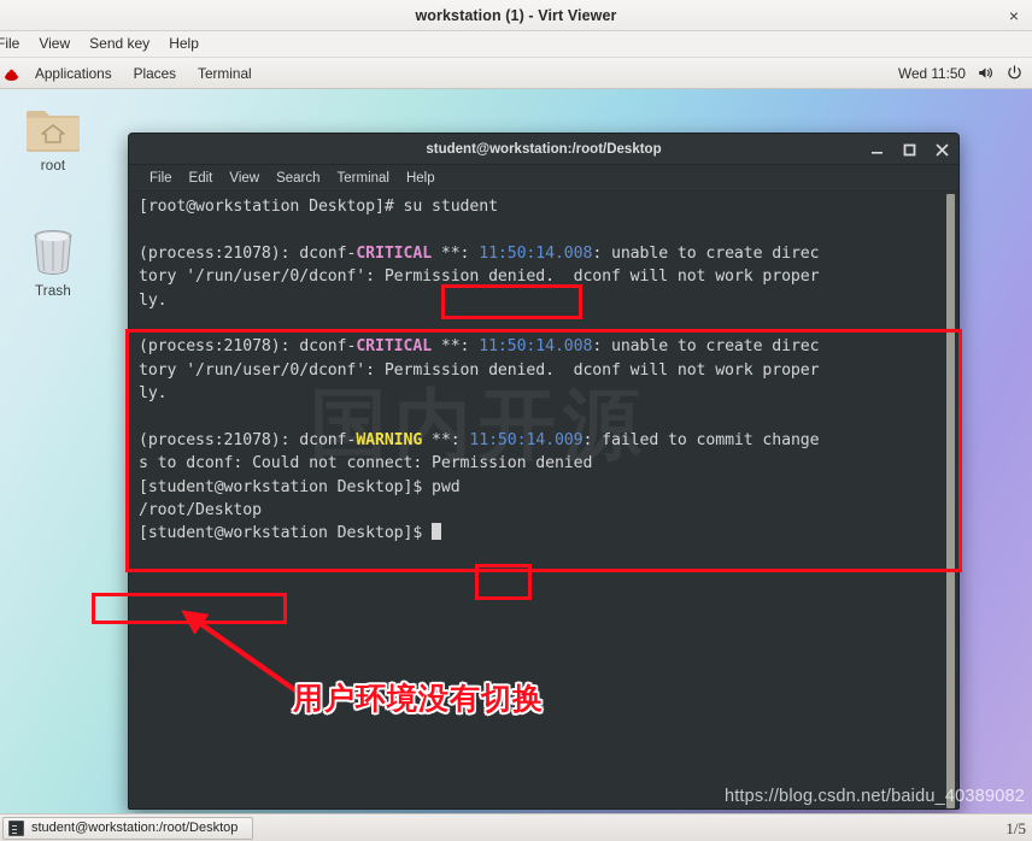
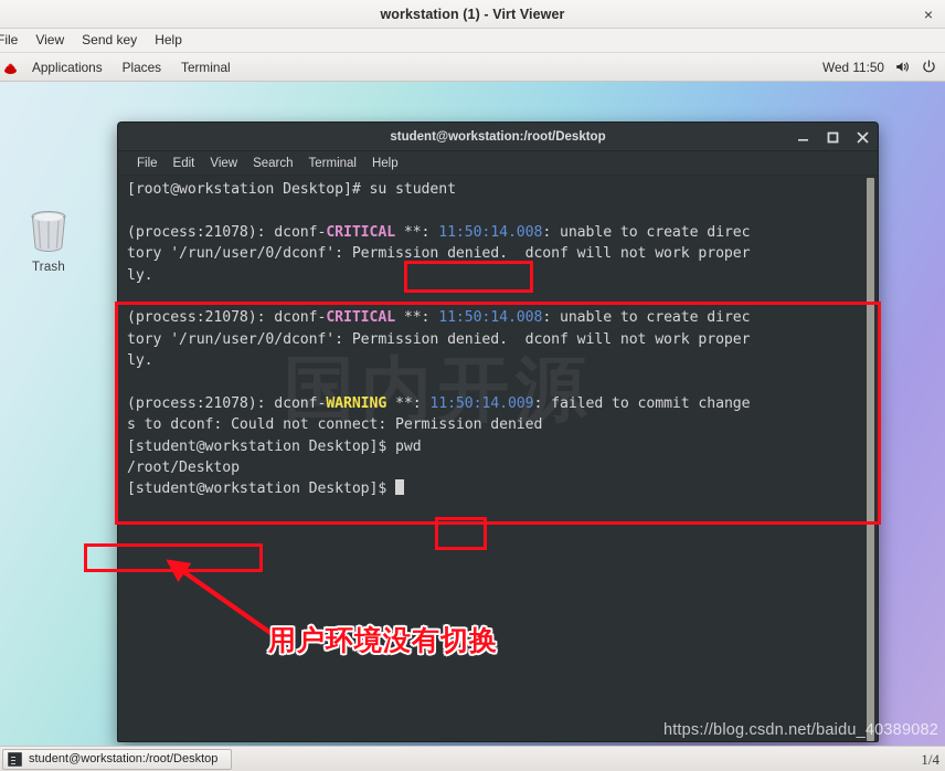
  workstation (1) - Virt Viewer
  ×
  File
  View
  Send key
  Help
  Applications
  Places
  Terminal
  Wed 11:50
- root
  Trash
  student@workstation:/root/Desktop
  File
  Edit
  View
  Search
  Terminal
  Help
  国内开源
  [root@workstation Desktop]# su student
  (process:21078): dconf-CRITICAL **: 11:50:14.008: unable to create direc
  tory '/run/user/0/dconf': Permission denied. dconf will not work proper
  ly.
  (process:21078): dconf-CRITICAL **: 11:50:14.008: unable to create direc
  tory '/run/user/0/dconf': Permission denied. dconf will not work proper
  ly.
  (process:21078): dconf-WARNING **: 11:50:14.009: failed to commit change
  s to dconf: Could not connect: Permission denied
  [student@workstation Desktop]$ pwd
  /root/Desktop
  [student@workstation Desktop]$
  用户环境没有切换
  https://blog.csdn.net/baidu_40389082
  student@workstation:/root/Desktop
- 1/5
+ 1/4
